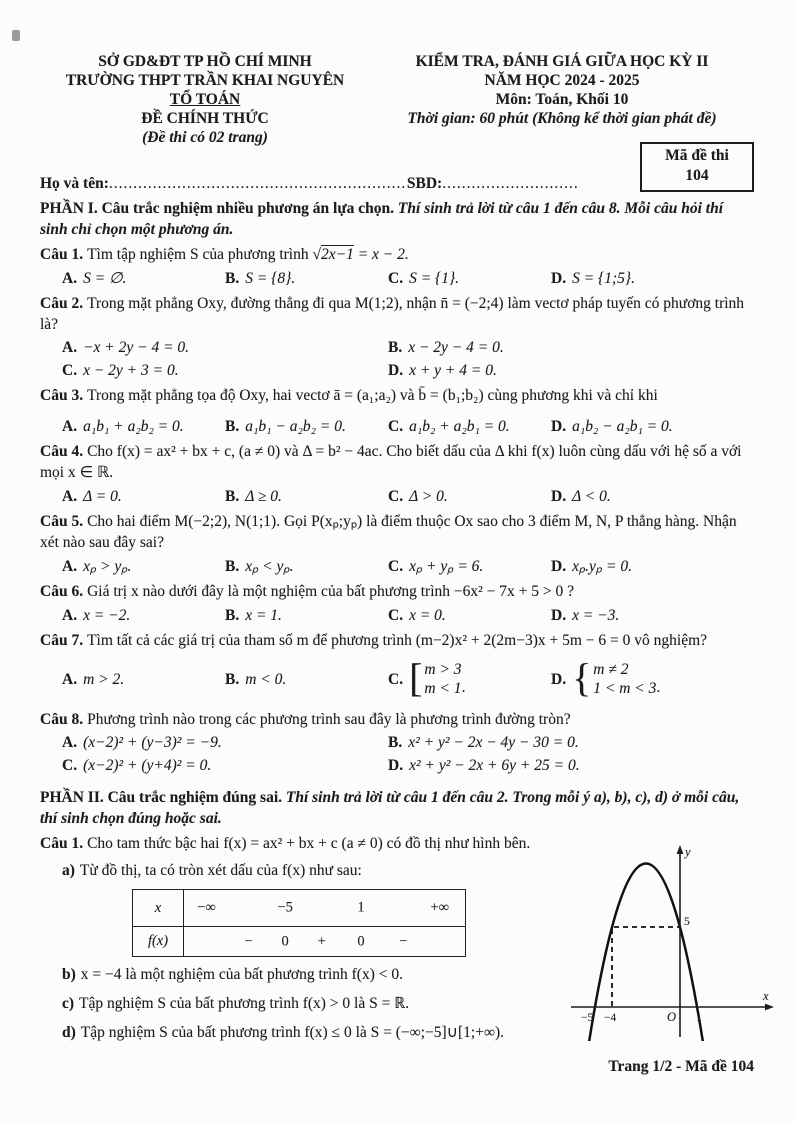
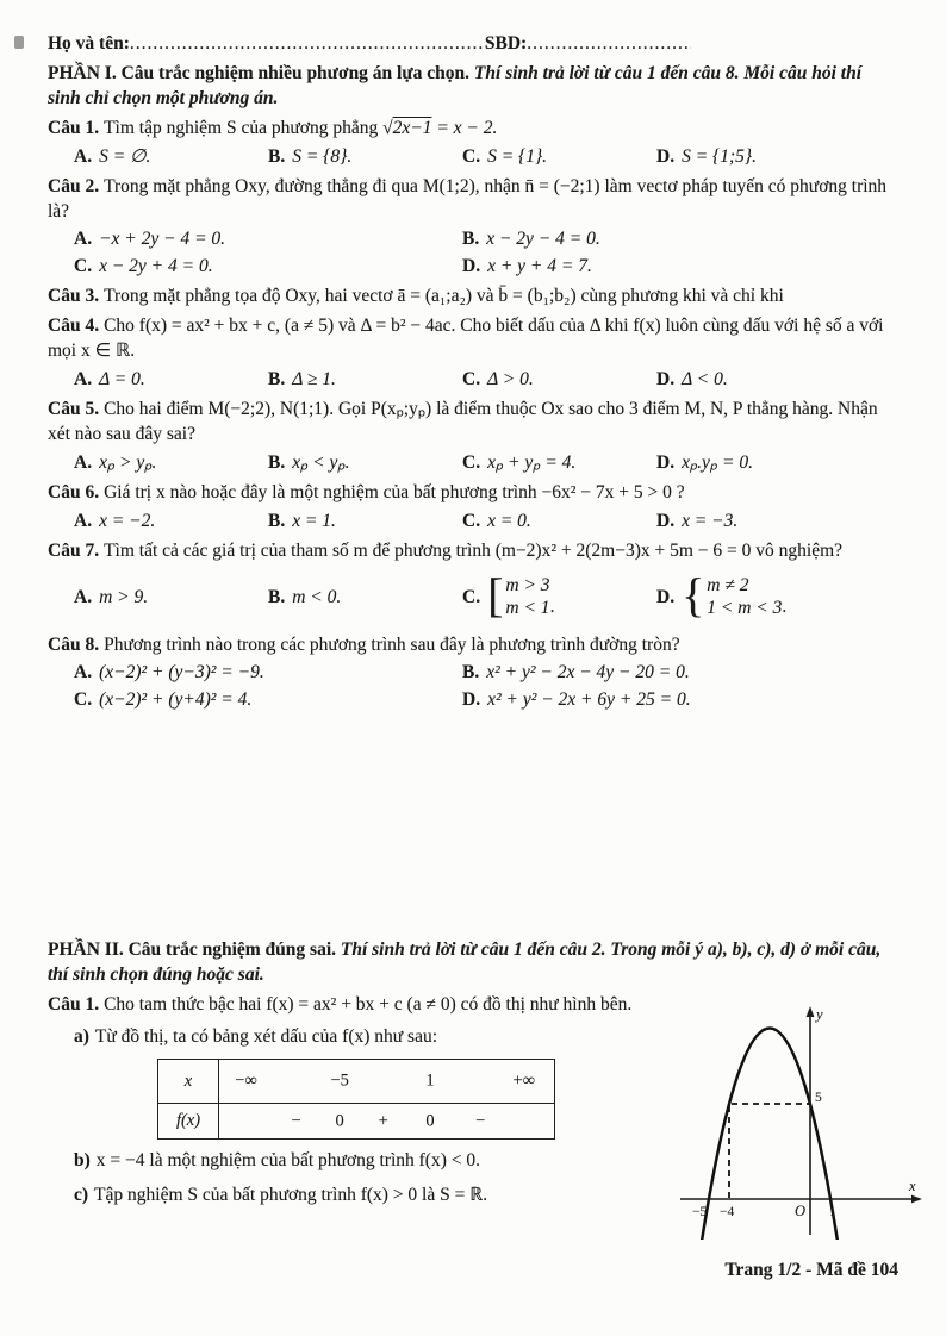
- SỞ GD&ĐT TP HỒ CHÍ MINH
- TRƯỜNG THPT TRẦN KHAI NGUYÊN
- TỔ TOÁN
- ĐỀ CHÍNH THỨC
- (Đề thi có 02 trang)
- KIỂM TRA, ĐÁNH GIÁ GIỮA HỌC KỲ II
- NĂM HỌC 2024 - 2025
- Môn: Toán, Khối 10
- Thời gian: 60 phút (Không kể thời gian phát đề)
- Mã đề thi
- 104
  PHẦN I. Câu trắc nghiệm nhiều phương án lựa chọn. Thí sinh trả lời từ câu 1 đến câu 8. Mỗi câu hỏi thí sinh chỉ chọn một phương án.
- Câu 1. Tìm tập nghiệm S của phương trình √2x−1 = x − 2.
+ Câu 1. Tìm tập nghiệm S của phương phẳng √2x−1 = x − 2.
  A. S = ∅.
  B. S = {8}.
  C. S = {1}.
  D. S = {1;5}.
- Câu 2. Trong mặt phẳng Oxy, đường thẳng đi qua M(1;2), nhận n̄ = (−2;4) làm vectơ pháp tuyến có phương trình là?
+ Câu 2. Trong mặt phẳng Oxy, đường thẳng đi qua M(1;2), nhận n̄ = (−2;1) làm vectơ pháp tuyến có phương trình là?
  A. −x + 2y − 4 = 0.
  B. x − 2y − 4 = 0.
- C. x − 2y + 3 = 0.
+ C. x − 2y + 4 = 0.
- D. x + y + 4 = 0.
+ D. x + y + 4 = 7.
  Câu 3. Trong mặt phẳng tọa độ Oxy, hai vectơ ā = (a₁;a₂) và b̄ = (b₁;b₂) cùng phương khi và chỉ khi
- A. a₁b₁ + a₂b₂ = 0.
- B. a₁b₁ − a₂b₂ = 0.
- C. a₁b₂ + a₂b₁ = 0.
- D. a₁b₂ − a₂b₁ = 0.
- Câu 4. Cho f(x) = ax² + bx + c, (a ≠ 0) và Δ = b² − 4ac. Cho biết dấu của Δ khi f(x) luôn cùng dấu với hệ số a với mọi x ∈ ℝ.
+ Câu 4. Cho f(x) = ax² + bx + c, (a ≠ 5) và Δ = b² − 4ac. Cho biết dấu của Δ khi f(x) luôn cùng dấu với hệ số a với mọi x ∈ ℝ.
  A. Δ = 0.
- B. Δ ≥ 0.
+ B. Δ ≥ 1.
  C. Δ > 0.
  D. Δ < 0.
  Câu 5. Cho hai điểm M(−2;2), N(1;1). Gọi P(xₚ;yₚ) là điểm thuộc Ox sao cho 3 điểm M, N, P thẳng hàng. Nhận xét nào sau đây sai?
  A. xₚ > yₚ.
  B. xₚ < yₚ.
- C. xₚ + yₚ = 6.
+ C. xₚ + yₚ = 4.
  D. xₚ.yₚ = 0.
- Câu 6. Giá trị x nào dưới đây là một nghiệm của bất phương trình −6x² − 7x + 5 > 0 ?
+ Câu 6. Giá trị x nào hoặc đây là một nghiệm của bất phương trình −6x² − 7x + 5 > 0 ?
  A. x = −2.
  B. x = 1.
  C. x = 0.
  D. x = −3.
  Câu 7. Tìm tất cả các giá trị của tham số m để phương trình (m−2)x² + 2(2m−3)x + 5m − 6 = 0 vô nghiệm?
  A.
- m > 2.
+ m > 9.
  B.
  m < 0.
  C.
  [
  m > 3
  m < 1
  .
  D.
  {
  m ≠ 2
  1 < m < 3
  .
  Câu 8. Phương trình nào trong các phương trình sau đây là phương trình đường tròn?
  A. (x−2)² + (y−3)² = −9.
- B. x² + y² − 2x − 4y − 30 = 0.
+ B. x² + y² − 2x − 4y − 20 = 0.
- C. (x−2)² + (y+4)² = 0.
+ C. (x−2)² + (y+4)² = 4.
  D. x² + y² − 2x + 6y + 25 = 0.
  PHẦN II. Câu trắc nghiệm đúng sai. Thí sinh trả lời từ câu 1 đến câu 2. Trong mỗi ý a), b), c), d) ở mỗi câu, thí sinh chọn đúng hoặc sai.
  Câu 1. Cho tam thức bậc hai f(x) = ax² + bx + c (a ≠ 0) có đồ thị như hình bên.
- a) Từ đồ thị, ta có tròn xét dấu của f(x) như sau:
+ a) Từ đồ thị, ta có bảng xét dấu của f(x) như sau:
  x
  −∞
  −5
  1
  +∞
  f(x)
  −
  0
  +
  0
  −
  b) x = −4 là một nghiệm của bất phương trình f(x) < 0.
  c) Tập nghiệm S của bất phương trình f(x) > 0 là S = ℝ.
- d) Tập nghiệm S của bất phương trình f(x) ≤ 0 là S = (−∞;−5]∪[1;+∞).
  y
  x
  O
  −5
  −4
  1
  5
  Trang 1/2 - Mã đề 104
